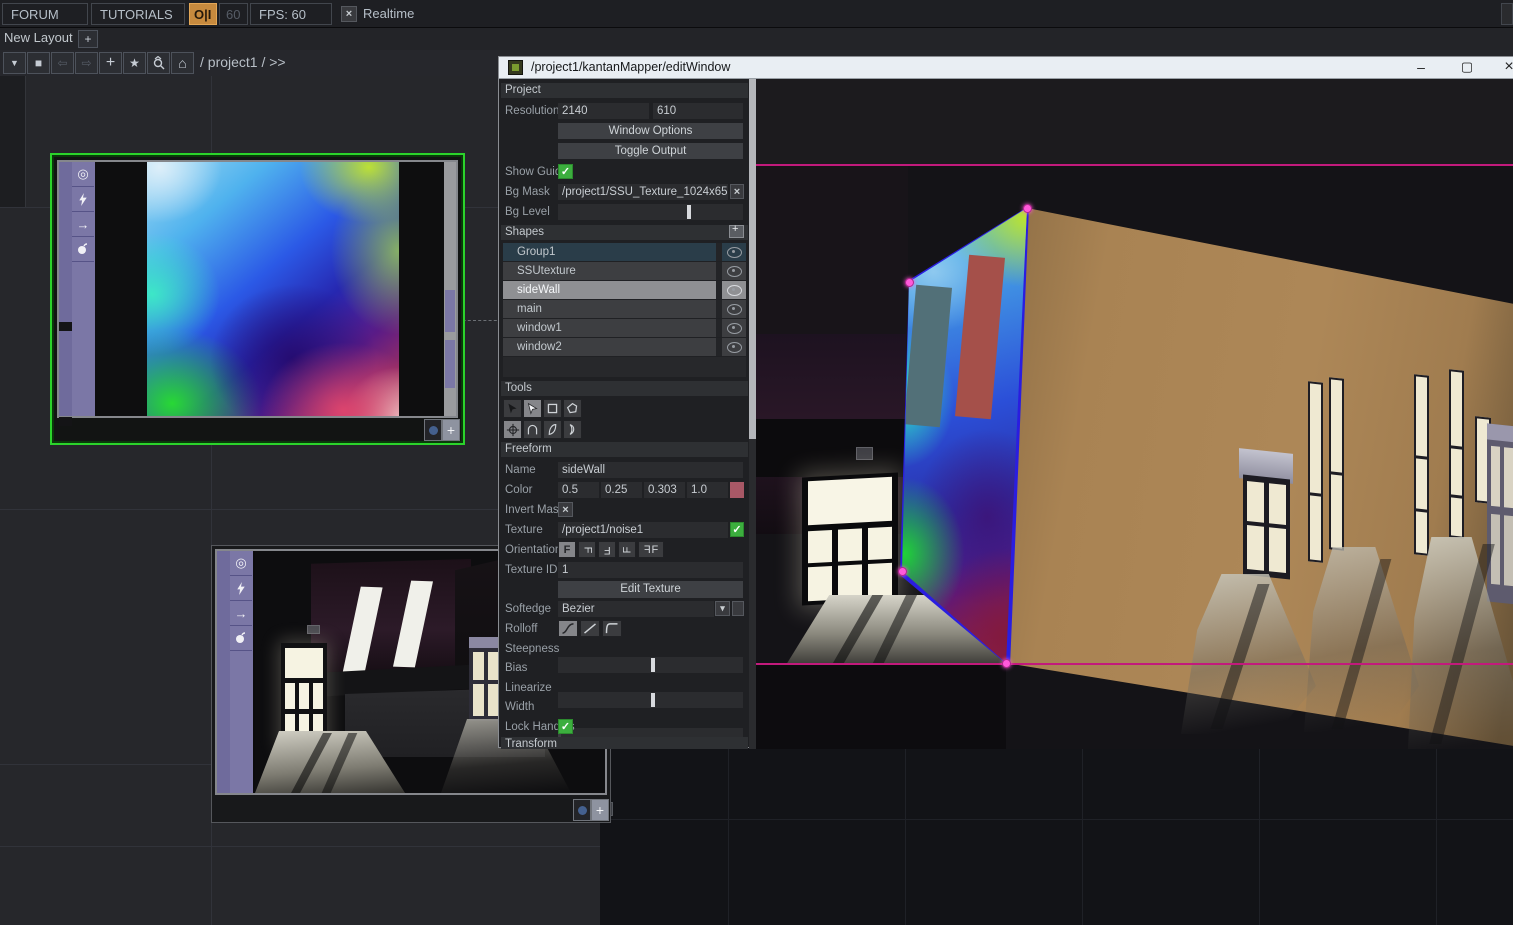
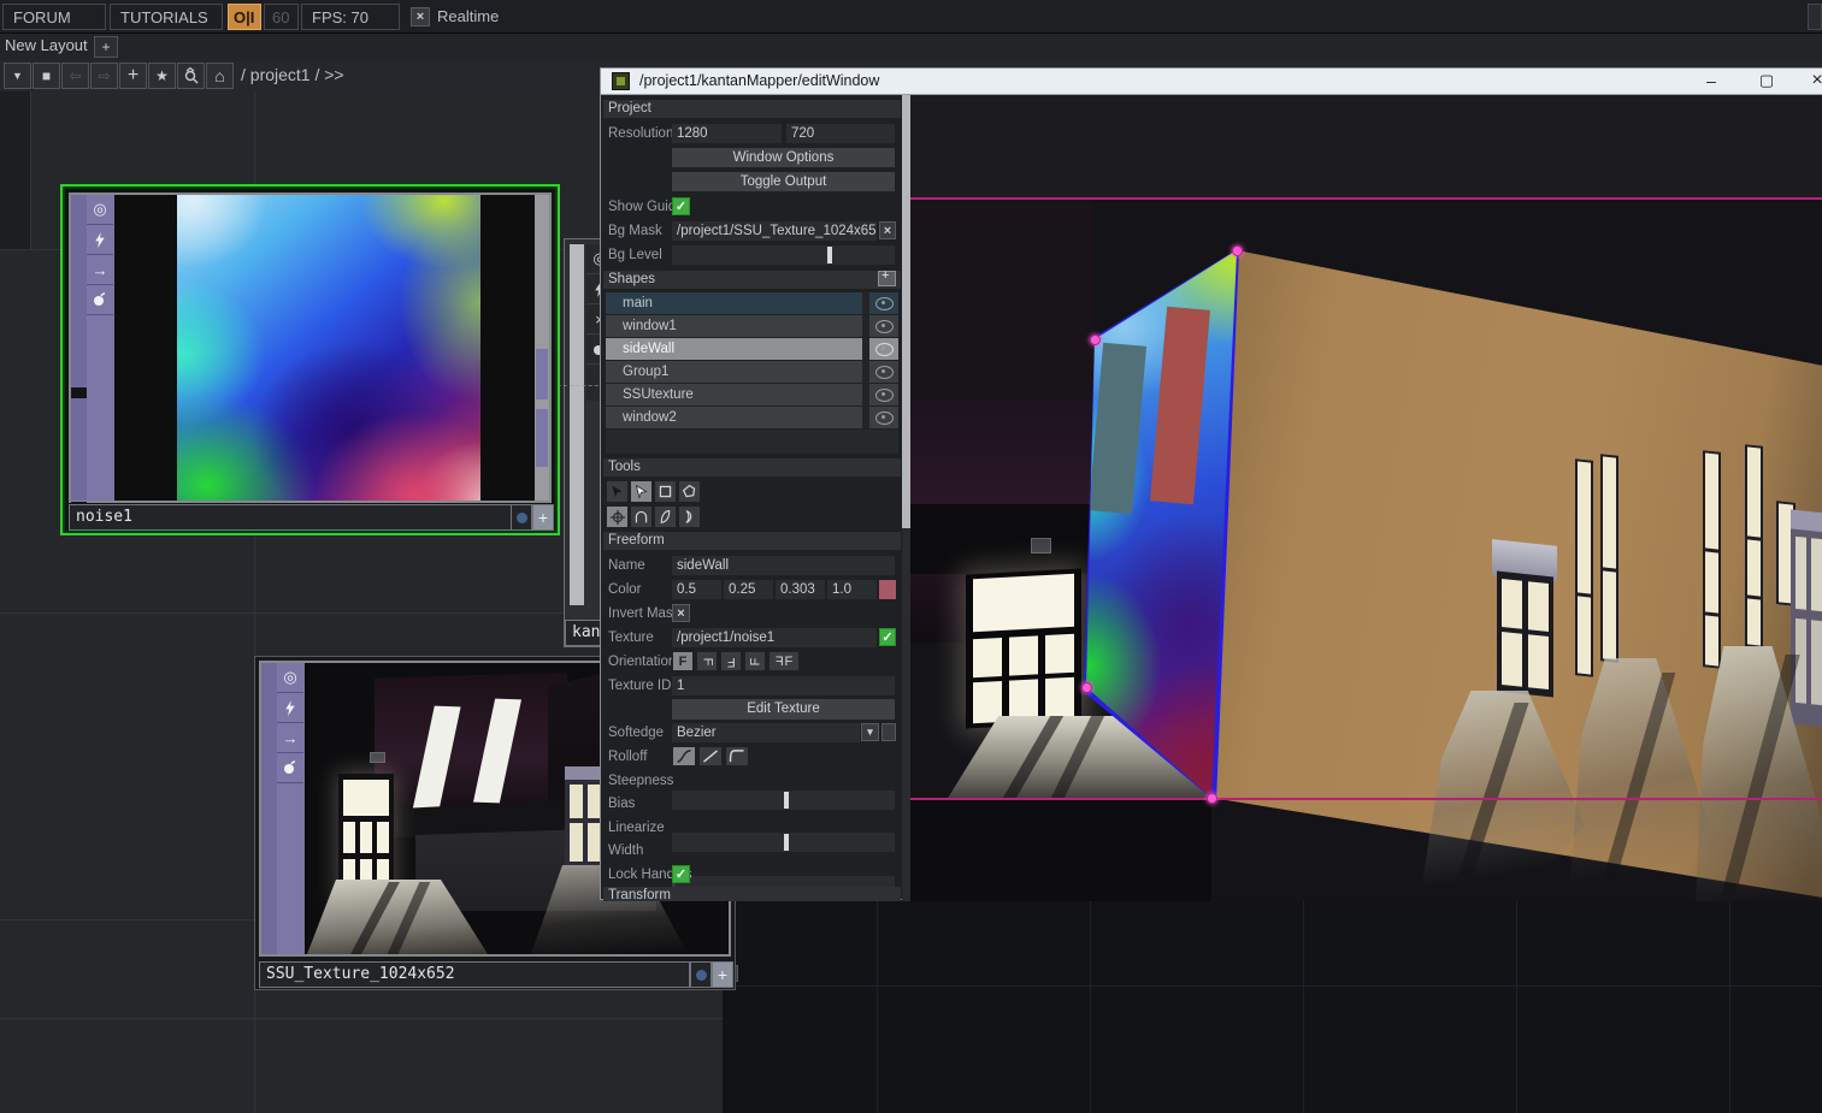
  FORUM
  TUTORIALS
  O|I
  60
- FPS: 60
+ FPS: 70
  ×
  Realtime
  New Layout
  +
  ▼
  ■
  ⇦
  ⇨
  +
  ★
  ⌂
  / project1 / >>
+ kan
  ◎
  →
+ noise1
  +
  ◎
  →
+ SSU_Texture_1024x652
  +
  /project1/kantanMapper/editWindow
  –
  ▢
  ×
  Project
  Resolution
- 2140
+ 1280
- 610
+ 720
  Window Options
  Toggle Output
  Show Gui
  ✓
  Bg Mask
  /project1/SSU_Texture_1024x65
  ×
  Bg Level
  Shapes
  +
- Group1
+ main
- SSUtexture
+ window1
  sideWall
- main
+ Group1
- window1
+ SSUtexture
  window2
  Tools
  Freeform
  Name
  sideWall
  Color
  0.5
  0.25
  0.303
  1.0
  Invert Mas
  ×
  Texture
  /project1/noise1
  ✓
  Orientatio
  F
  F
  Texture ID
  1
  Edit Texture
  Softedge
  Bezier
  ▾
  Rolloff
  Steepness
  Bias
  Linearize
  Width
  Lock Hand
  ✓
  Transform
